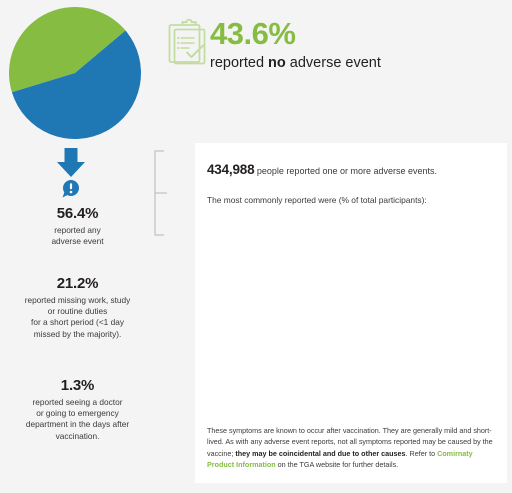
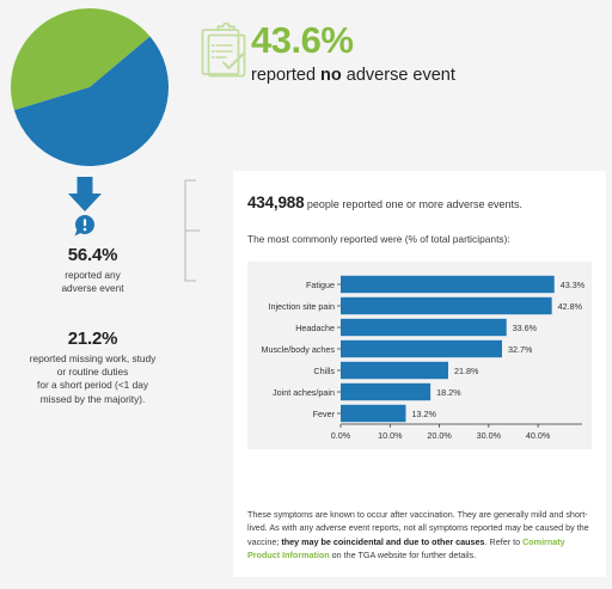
  56.4%
  reported any
  adverse event
  21.2%
  reported missing work, study
  or routine duties
  for a short period (<1 day
  missed by the majority).
- 1.3%
- reported seeing a doctor
- or going to emergency
- department in the days after
- vaccination.
  43.6%
  reported no adverse event
  434,988 people reported one or more adverse events.
  The most commonly reported were (% of total participants):
+ Fatigue
+ 43.3%
+ Injection site pain
+ 42.8%
+ Headache
+ 33.6%
+ Muscle/body aches
+ 32.7%
+ Chills
+ 21.8%
+ Joint aches/pain
+ 18.2%
+ Fever
+ 13.2%
+ 0.0%
+ 10.0%
+ 20.0%
+ 30.0%
+ 40.0%
  These symptoms are known to occur after vaccination. They are generally mild and short-lived. As with any adverse event reports, not all symptoms reported may be caused by the vaccine; they may be coincidental and due to other causes. Refer to Comirnaty Product Information on the TGA website for further details.
